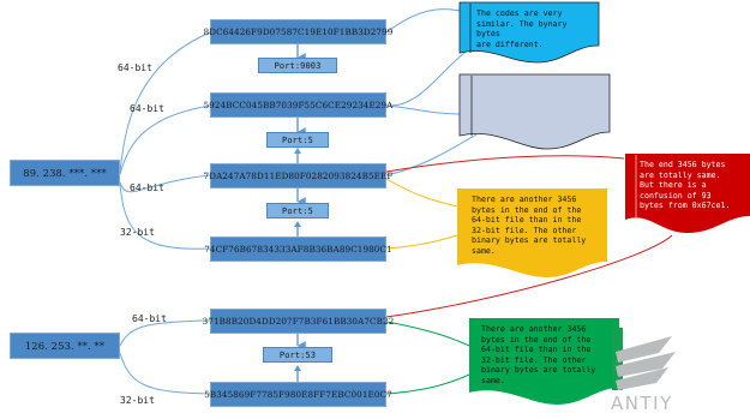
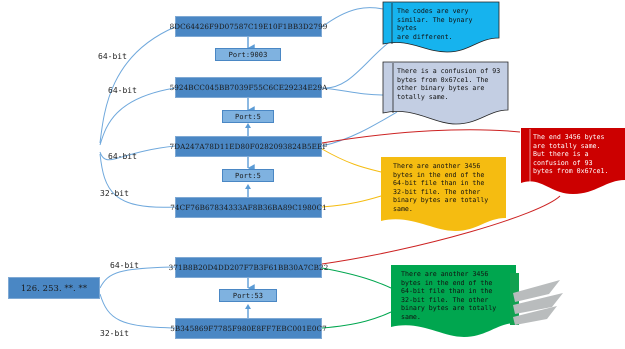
- 89. 238. ***. ***
  126. 253. **. **
  8DC64426F9D07587C19E10F1BB3D2799
  5924BCC045BB7039F55C6CE29234E29A
  7DA247A78D11ED80F0282093824B5EEF
  74CF76B67834333AF8B36BA89C1980C1
  371B8B20D4DD207F7B3F61BB30A7CB22
  5B345869F7785F980E8FF7EBC001E0C7
  Port:9003
  Port:5
  Port:5
  Port:53
  64-bit
  64-bit
  64-bit
  32-bit
  64-bit
  32-bit
  The codes are very
  similar. The bynary bytes
  are different.
+ There is a confusion of 93
+ bytes from 0x67ce1. The
+ other binary bytes are
+ totally same.
  There are another 3456
  bytes in the end of the
  64-bit file than in the
  32-bit file. The other
  binary bytes are totally
  same.
  The end 3456 bytes
  are totally same.
  But there is a
  confusion of 93
  bytes from 0x67ce1.
  There are another 3456
  bytes in the end of the
  64-bit file than in the
  32-bit file. The other
  binary bytes are totally
  same.
- ANTIY
